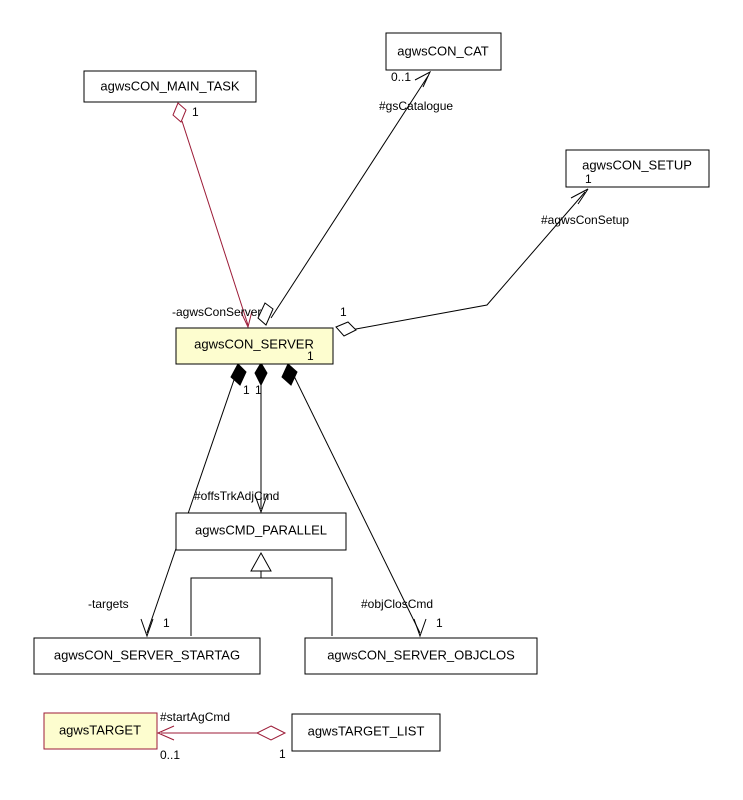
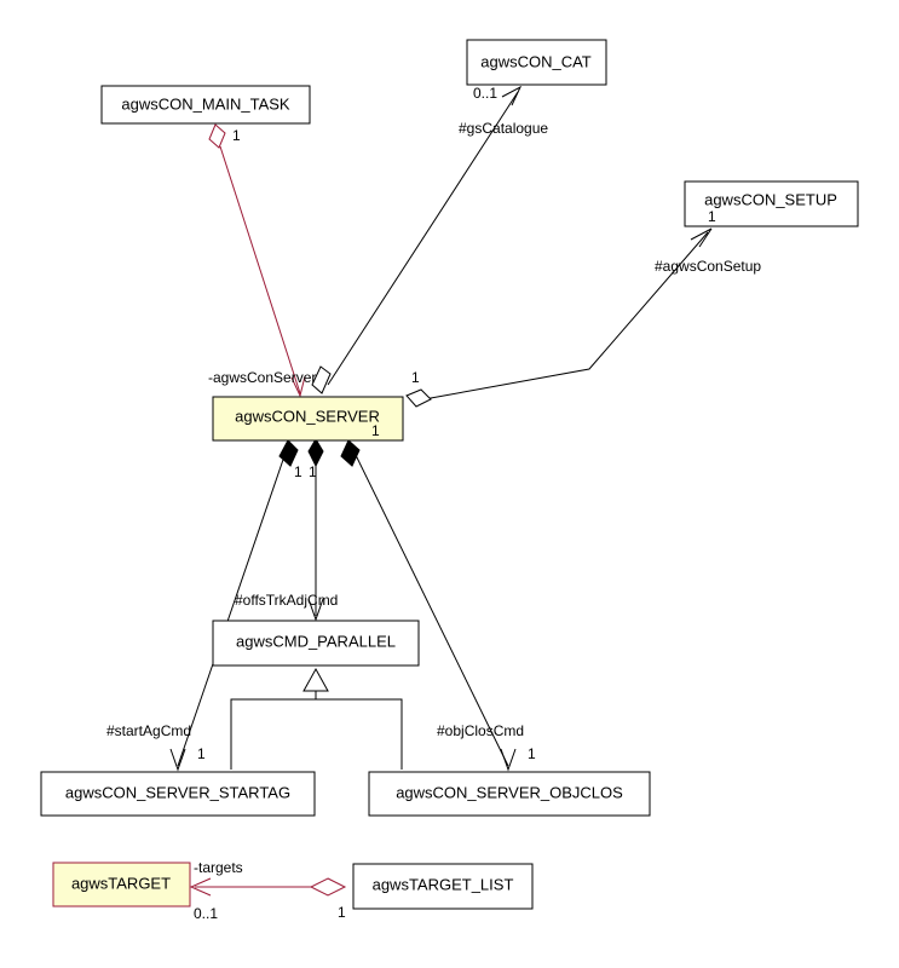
  agwsCON_MAIN_TASK
  agwsCON_CAT
  agwsCON_SETUP
  agwsCON_SERVER
  agwsCMD_PARALLEL
  agwsCON_SERVER_STARTAG
  agwsCON_SERVER_OBJCLOS
  agwsTARGET
  agwsTARGET_LIST
  #gsCatalogue
  0..1
  1
  #agwsConSetup
  1
  1
  -agwsConServer
  1
  1
  1
  #offsTrkAdjCmd
- -targets
+ #startAgCmd
  1
  #objClosCmd
  1
- #startAgCmd
+ -targets
  0..1
  1
